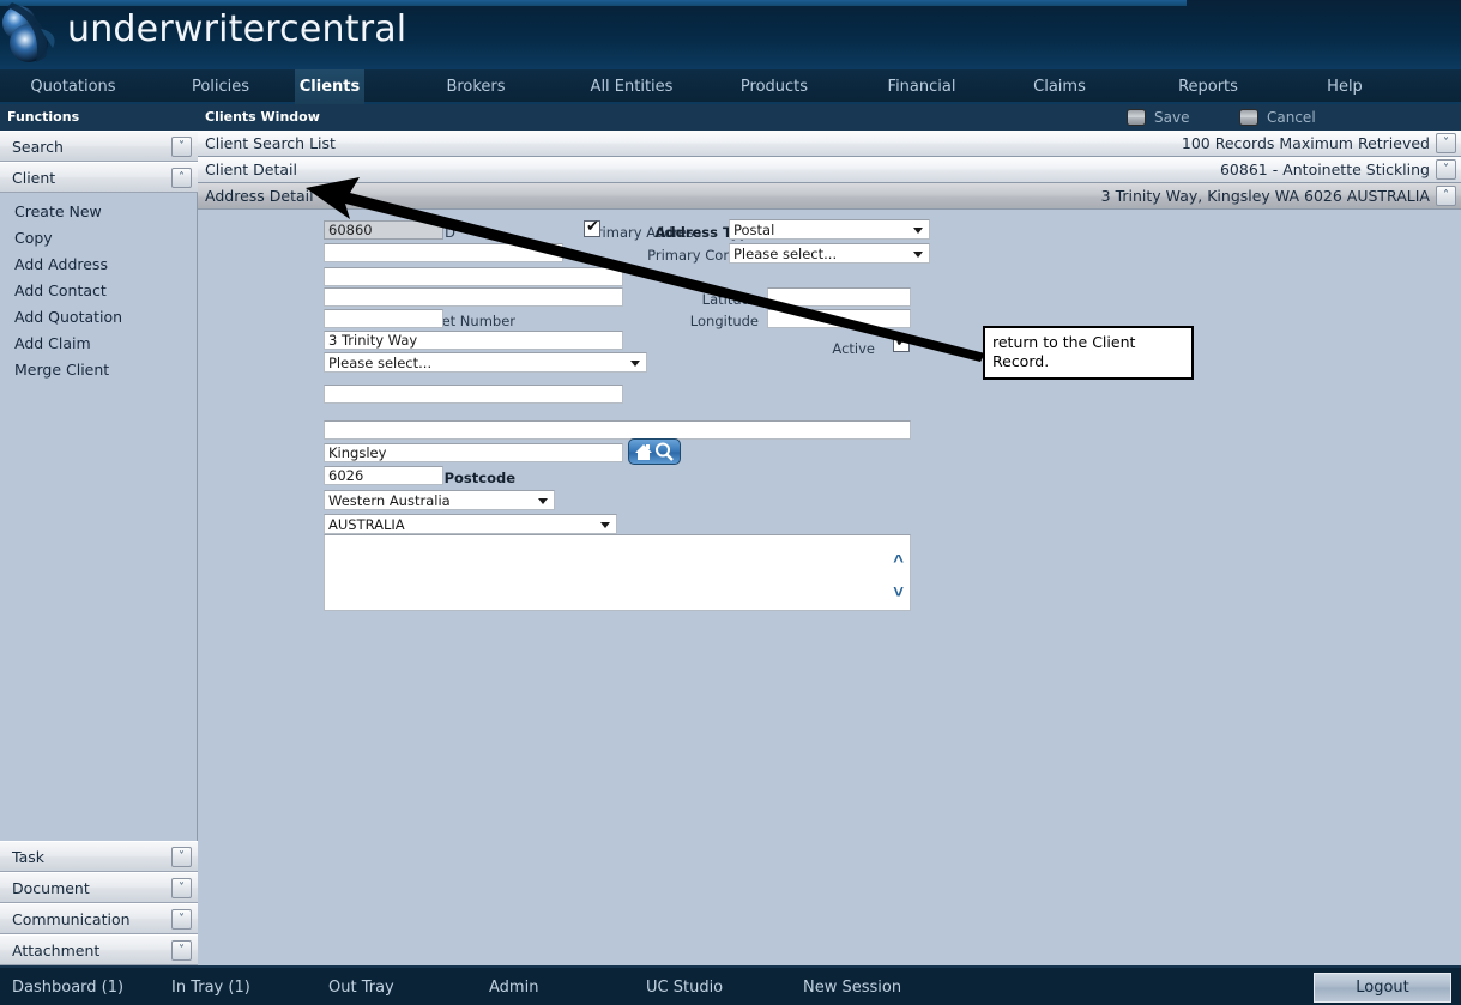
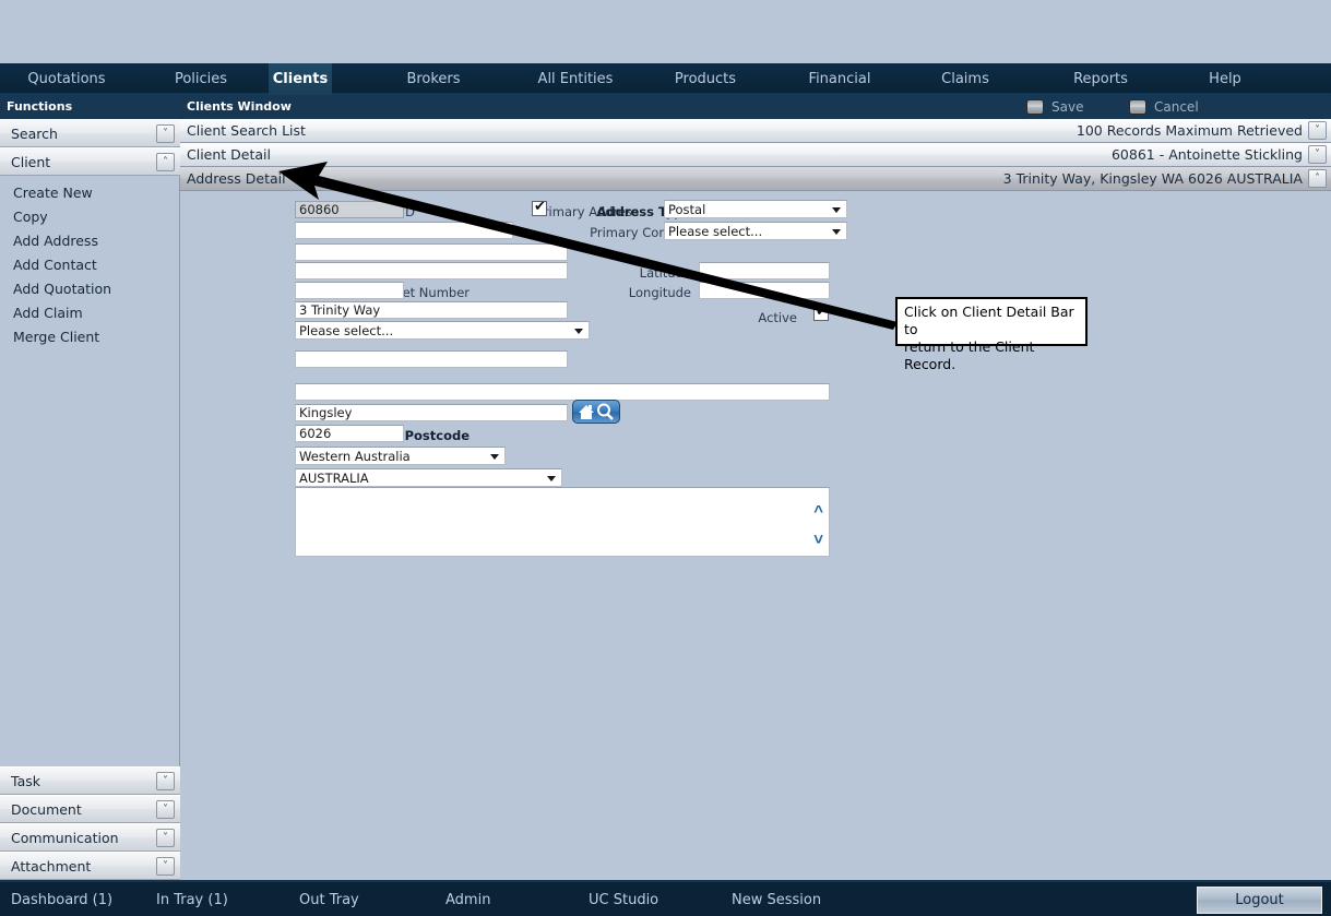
- underwritercentral
  Quotations
  Policies
  Clients
  Brokers
  All Entities
  Products
  Financial
  Claims
  Reports
  Help
  Functions
  Clients Window
  Save
  Cancel
  Search
  ˅
  Client
  ˄
  Create New
  Copy
  Add Address
  Add Contact
  Add Quotation
  Add Claim
  Merge Client
  Task
  ˅
  Document
  ˅
  Communication
  ˅
  Attachment
  ˅
  Client Search List
  100 Records Maximum Retrieved
  ˅
  Client Detail
  60861 - Antoinette Stickling
  ˅
  Address Detail
  3 Trinity Way, Kingsley WA 6026 AUSTRALIA
  ˄
  60860
  3 Trinity Way
  Please select...
  Kingsley
  Postcode
  6026
  Western Australia
  AUSTRALIA
  ^
  ˅
  imary Address
  Address T
  Postal
  Primary Con
  Please select...
  Longitude
  Active
+ Click on Client Detail Bar to
  return to the Client Record.
  Logout
  Dashboard (1)
  In Tray (1)
  Out Tray
  Admin
  UC Studio
  New Session
